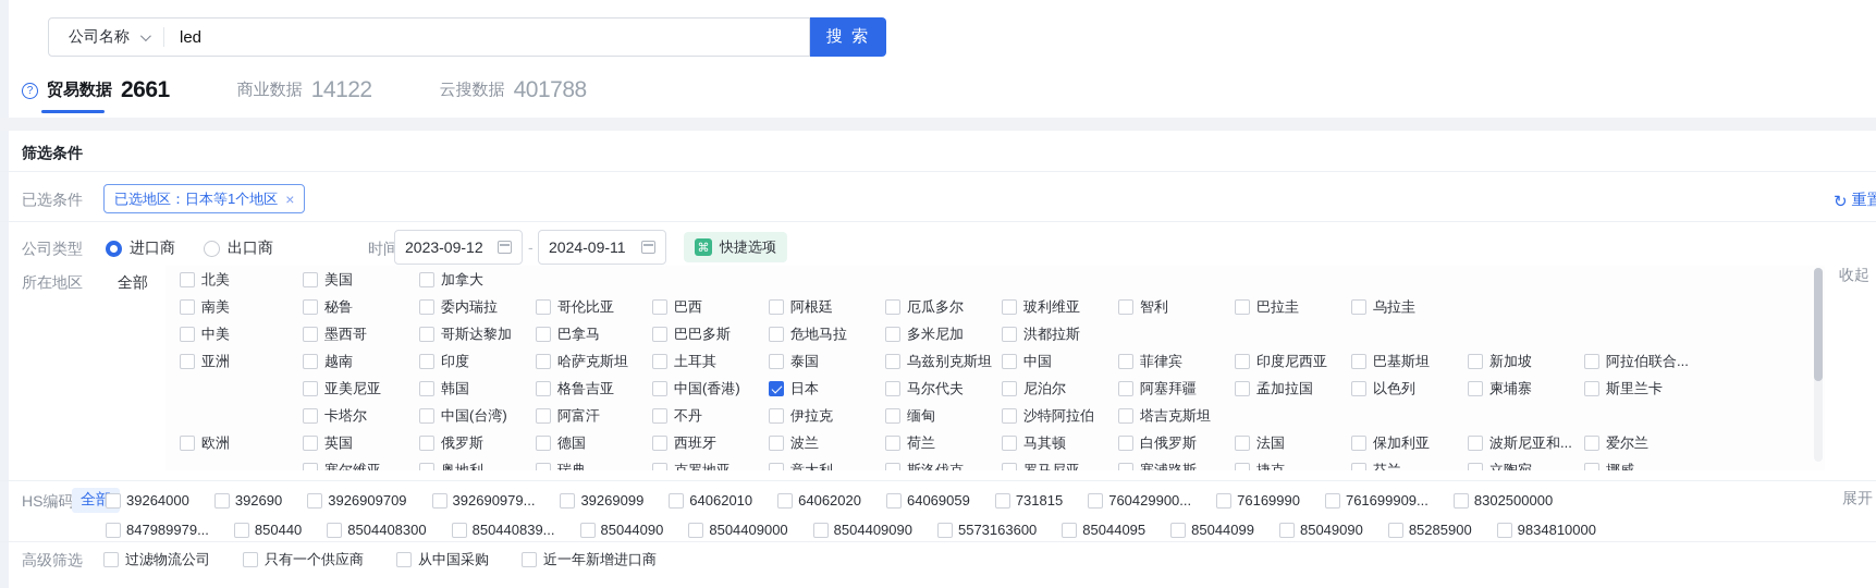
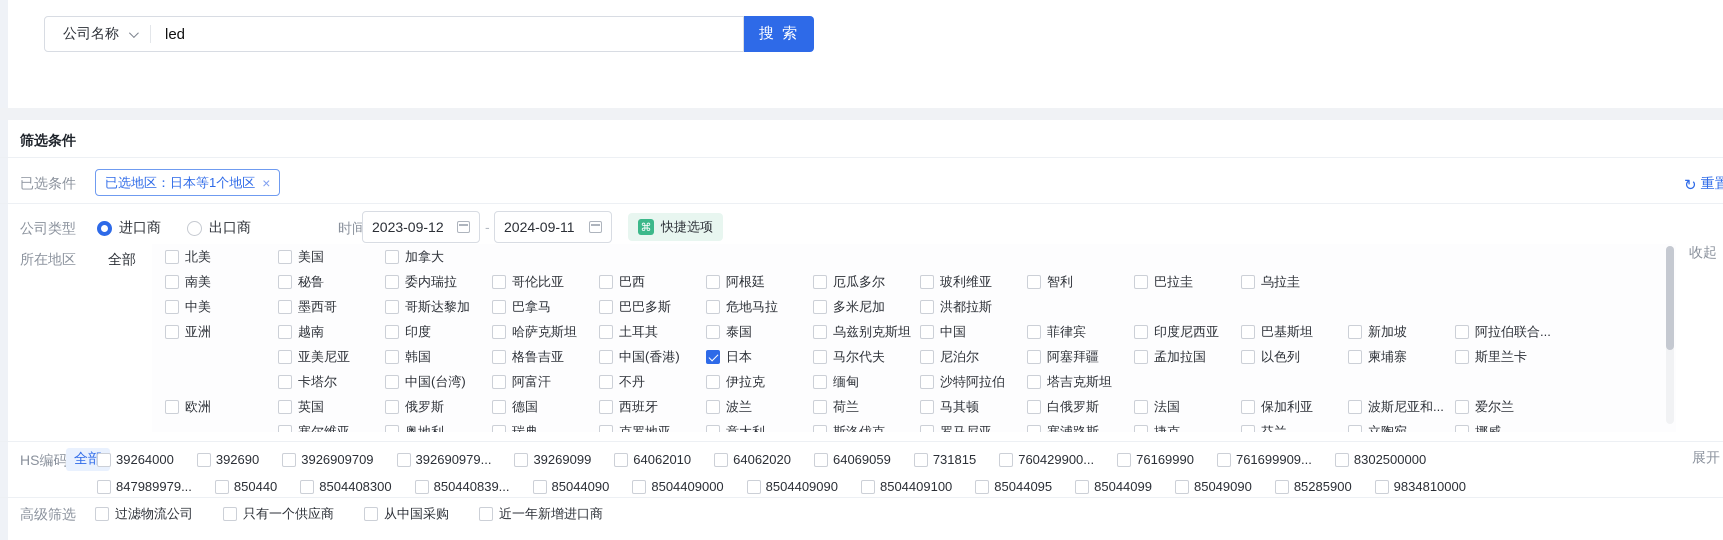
  公司名称
  led
  搜 索
- ?
- 贸易数据
- 2661
- 商业数据
- 14122
- 云搜数据
- 401788
  筛选条件
  已选条件
  已选地区：日本等1个地区
  ×
  ↻
  重置
  公司类型
  进口商
  出口商
  时间
  2023-09-12
  -
  2024-09-11
  ⌘
  快捷选项
  所在地区
  全部
  北美
  美国
  加拿大
  南美
  秘鲁
  委内瑞拉
  哥伦比亚
  巴西
  阿根廷
  厄瓜多尔
  玻利维亚
  智利
  巴拉圭
  乌拉圭
  中美
  墨西哥
  哥斯达黎加
  巴拿马
  巴巴多斯
  危地马拉
  多米尼加
  洪都拉斯
  亚洲
  越南
  印度
  哈萨克斯坦
  土耳其
  泰国
  乌兹别克斯坦
  中国
  菲律宾
  印度尼西亚
  巴基斯坦
  新加坡
  阿拉伯联合...
  亚美尼亚
  韩国
  格鲁吉亚
  中国(香港)
  日本
  马尔代夫
  尼泊尔
  阿塞拜疆
  孟加拉国
  以色列
  柬埔寨
  斯里兰卡
  卡塔尔
  中国(台湾)
  阿富汗
  不丹
  伊拉克
  缅甸
  沙特阿拉伯
  塔吉克斯坦
  欧洲
  英国
  俄罗斯
  德国
  西班牙
  波兰
  荷兰
  马其顿
  白俄罗斯
  法国
  保加利亚
  波斯尼亚和...
  爱尔兰
  塞尔维亚
  奥地利
  瑞典
  克罗地亚
  意大利
  斯洛伐克
  罗马尼亚
  塞浦路斯
  捷克
  芬兰
  立陶宛
  挪威
  收起
  HS编码
  全部
  39264000
  392690
  3926909709
  392690979...
  39269099
  64062010
  64062020
  64069059
  731815
  760429900...
  76169990
  761699909...
  8302500000
  847989979...
  850440
  8504408300
  850440839...
  85044090
  8504409000
  8504409090
- 5573163600
+ 8504409100
  85044095
  85044099
  85049090
  85285900
  9834810000
  展开
  高级筛选
  过滤物流公司
  只有一个供应商
  从中国采购
  近一年新增进口商
